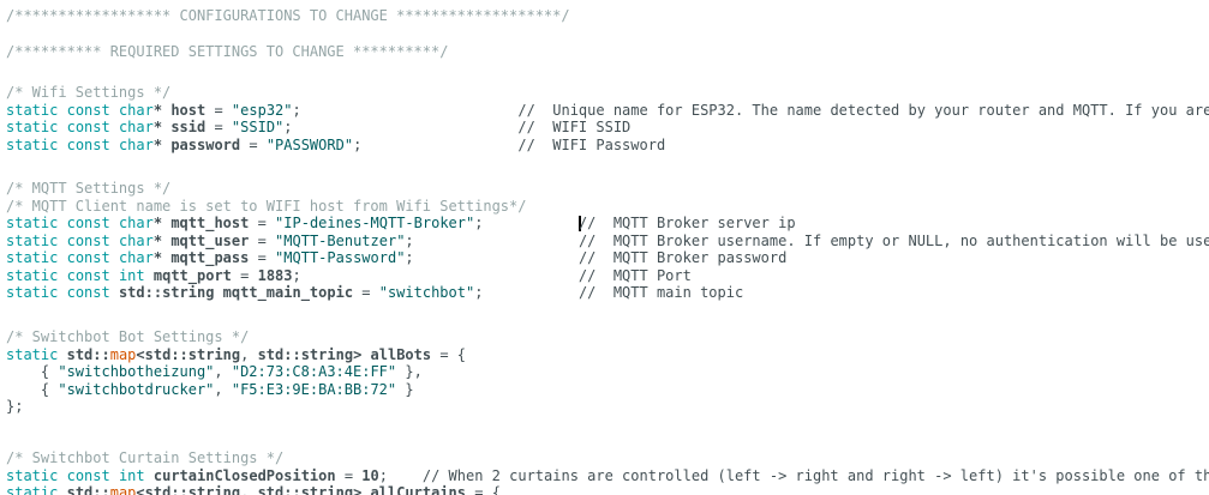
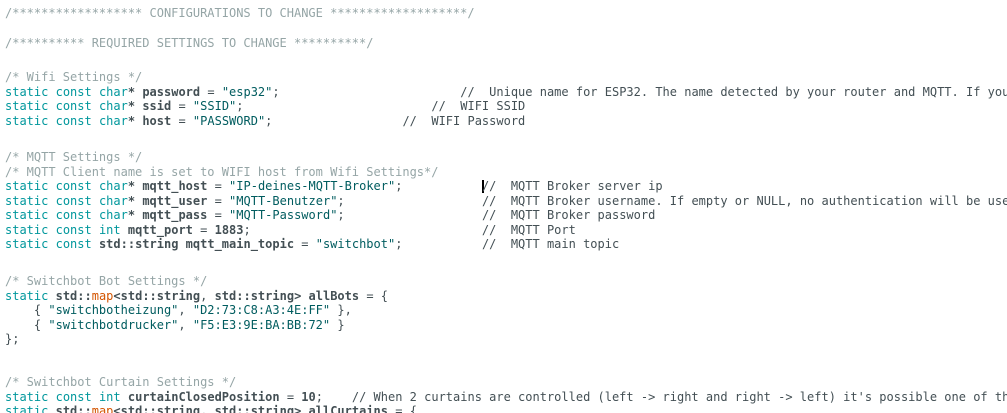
  /****************** CONFIGURATIONS TO CHANGE *******************/
  /********** REQUIRED SETTINGS TO CHANGE **********/
  /* Wifi Settings */
- static const char* host = "esp32"; // Unique name for ESP32. The name detected by your router and MQTT. If you are
+ static const char* password = "esp32"; // Unique name for ESP32. The name detected by your router and MQTT. If you
  static const char* ssid = "SSID"; // WIFI SSID
- static const char* password = "PASSWORD"; // WIFI Password
+ static const char* host = "PASSWORD"; // WIFI Password
  /* MQTT Settings */
  /* MQTT Client name is set to WIFI host from Wifi Settings*/
  static const char* mqtt_host = "IP-deines-MQTT-Broker"; // MQTT Broker server ip
  static const char* mqtt_user = "MQTT-Benutzer"; // MQTT Broker username. If empty or NULL, no authentication will be use
  static const char* mqtt_pass = "MQTT-Password"; // MQTT Broker password
  static const int mqtt_port = 1883; // MQTT Port
  static const std::string mqtt_main_topic = "switchbot"; // MQTT main topic
  /* Switchbot Bot Settings */
  static std::map<std::string, std::string> allBots = {
  { "switchbotheizung", "D2:73:C8:A3:4E:FF" },
  { "switchbotdrucker", "F5:E3:9E:BA:BB:72" }
  };
  /* Switchbot Curtain Settings */
  static const int curtainClosedPosition = 10; // When 2 curtains are controlled (left -> right and right -> left) it's possible one of th
  static std::map<std::string std::string> allCurtains = {
